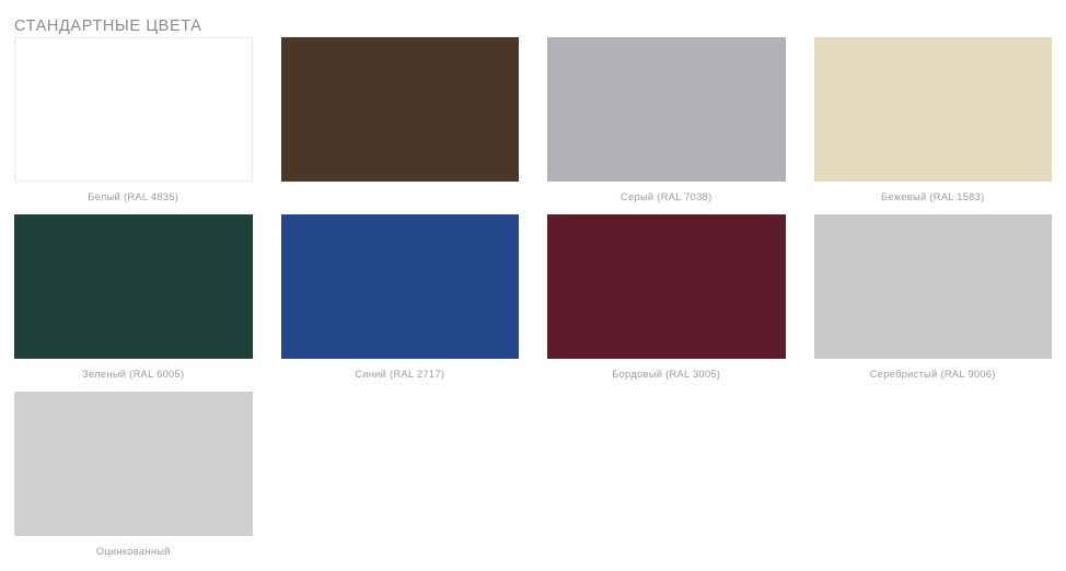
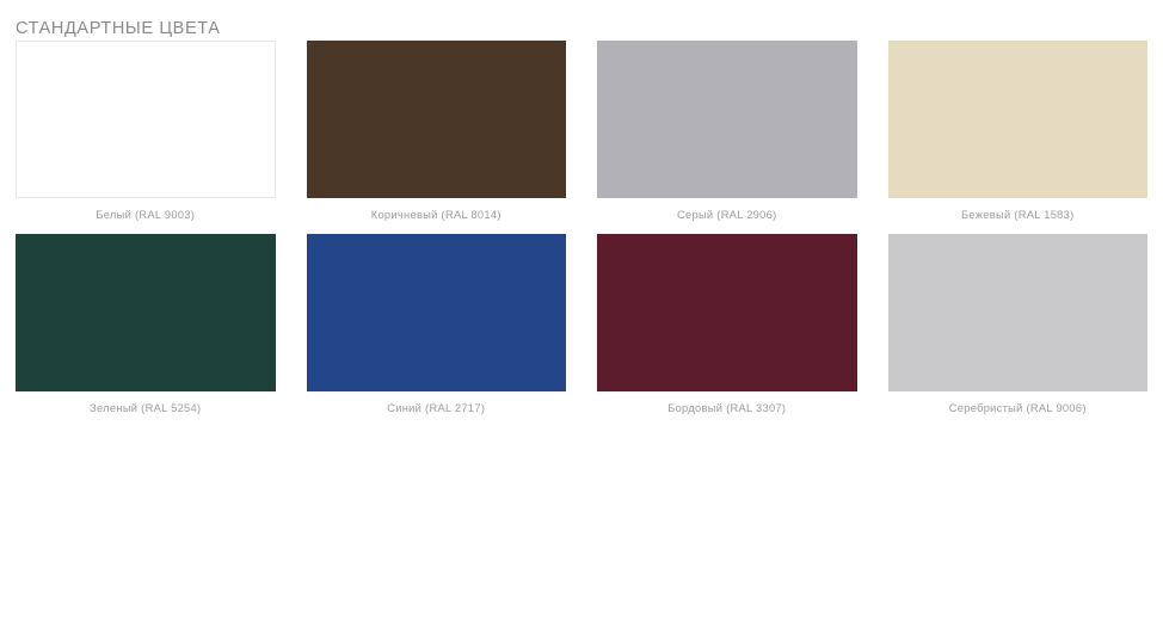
  СТАНДАРТНЫЕ ЦВЕТА
- Белый (RAL 4835)
+ Белый (RAL 9003)
+ Коричневый (RAL 8014)
- Серый (RAL 7038)
+ Серый (RAL 2906)
  Бежевый (RAL 1583)
- Зеленый (RAL 6005)
+ Зеленый (RAL 5254)
  Синий (RAL 2717)
- Бордовый (RAL 3005)
+ Бордовый (RAL 3307)
  Серебристый (RAL 9006)
- Оцинкованный
